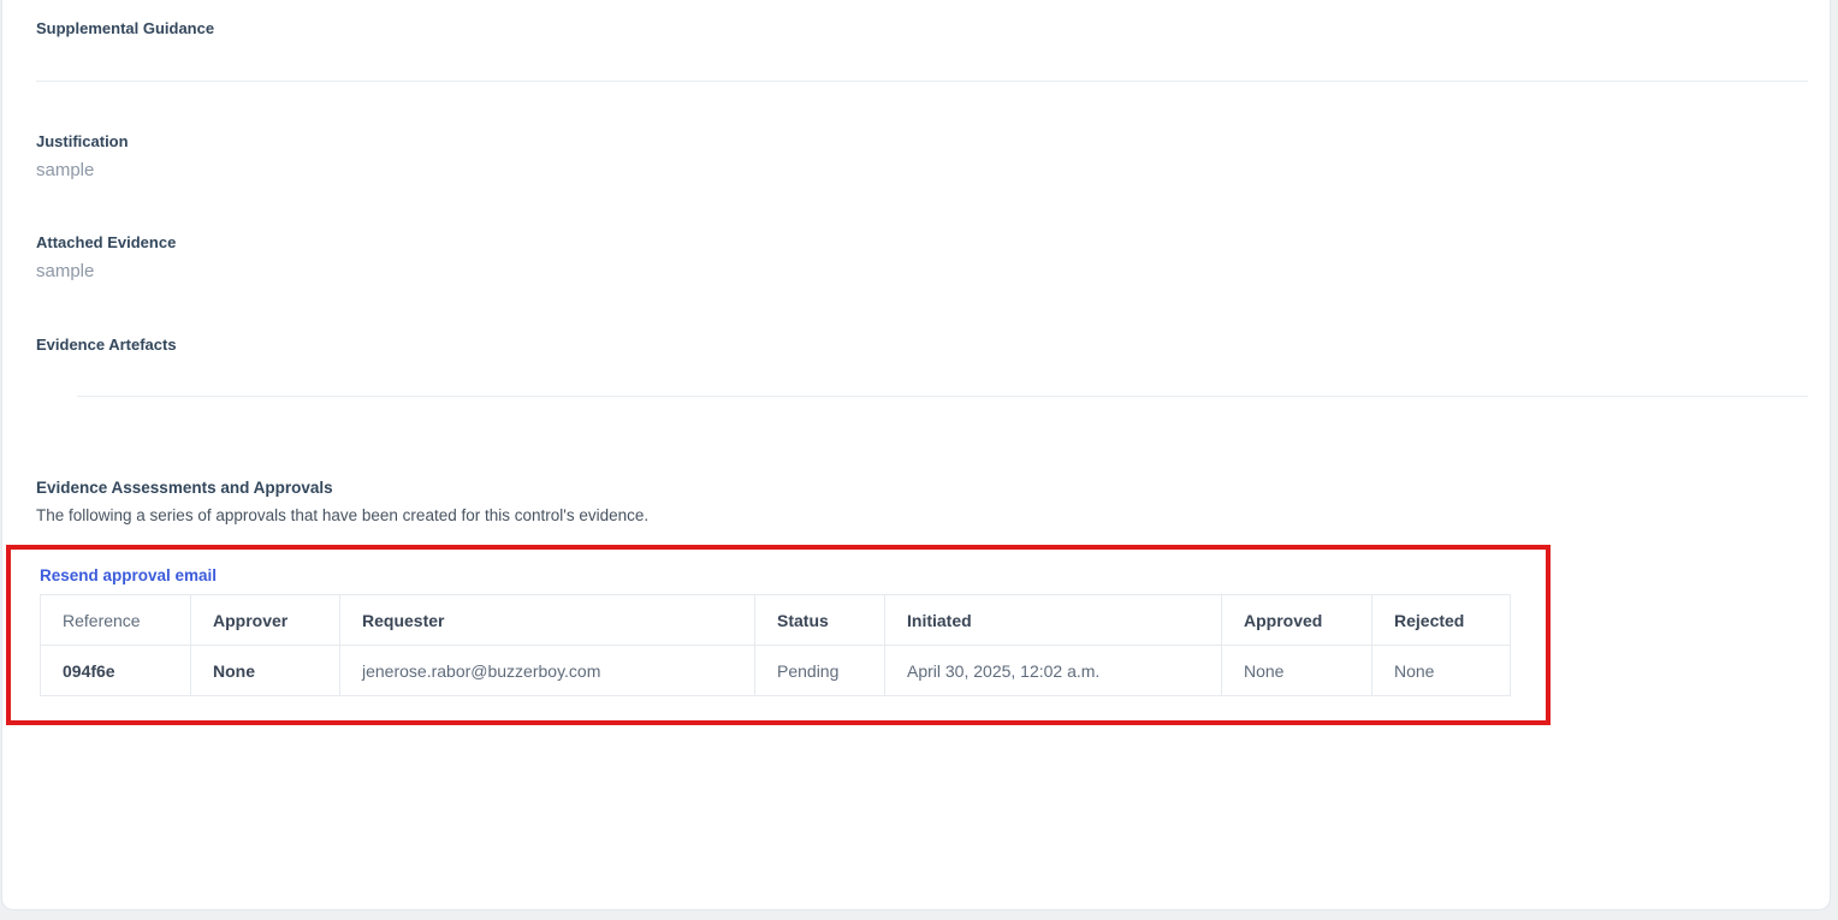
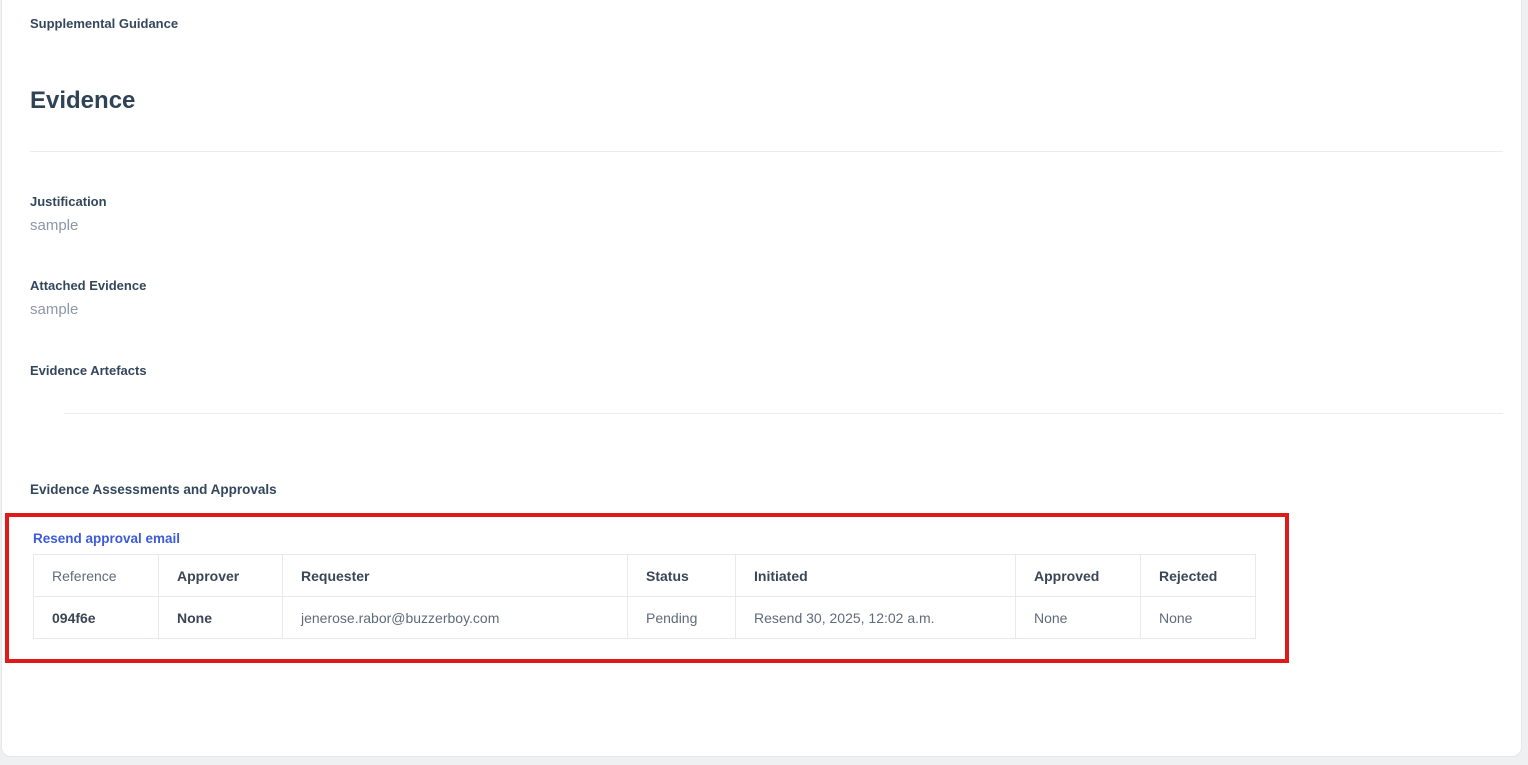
  Supplemental Guidance
+ Evidence
  Justification
  sample
  Attached Evidence
  sample
  Evidence Artefacts
  Evidence Assessments and Approvals
- The following a series of approvals that have been created for this control's evidence.
  Resend approval email
  Reference	Approver	Requester	Status	Initiated	Approved	Rejected
- 094f6e	None	jenerose.rabor@buzzerboy.com	Pending	April 30, 2025, 12:02 a.m.	None	None
+ 094f6e	None	jenerose.rabor@buzzerboy.com	Pending	Resend 30, 2025, 12:02 a.m.	None	None
